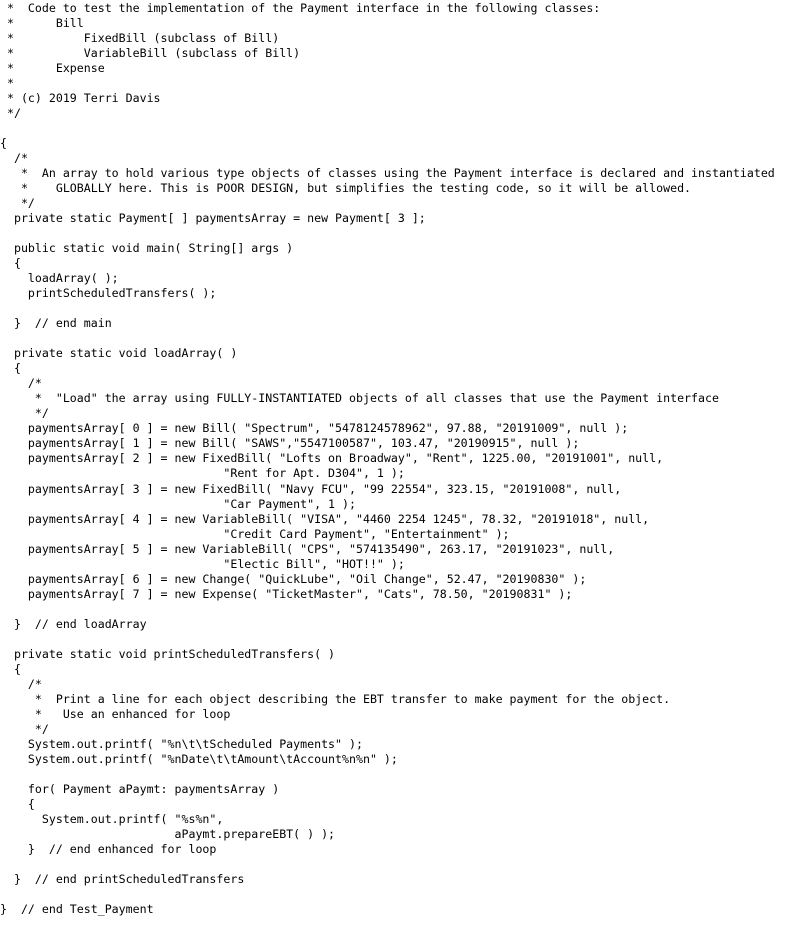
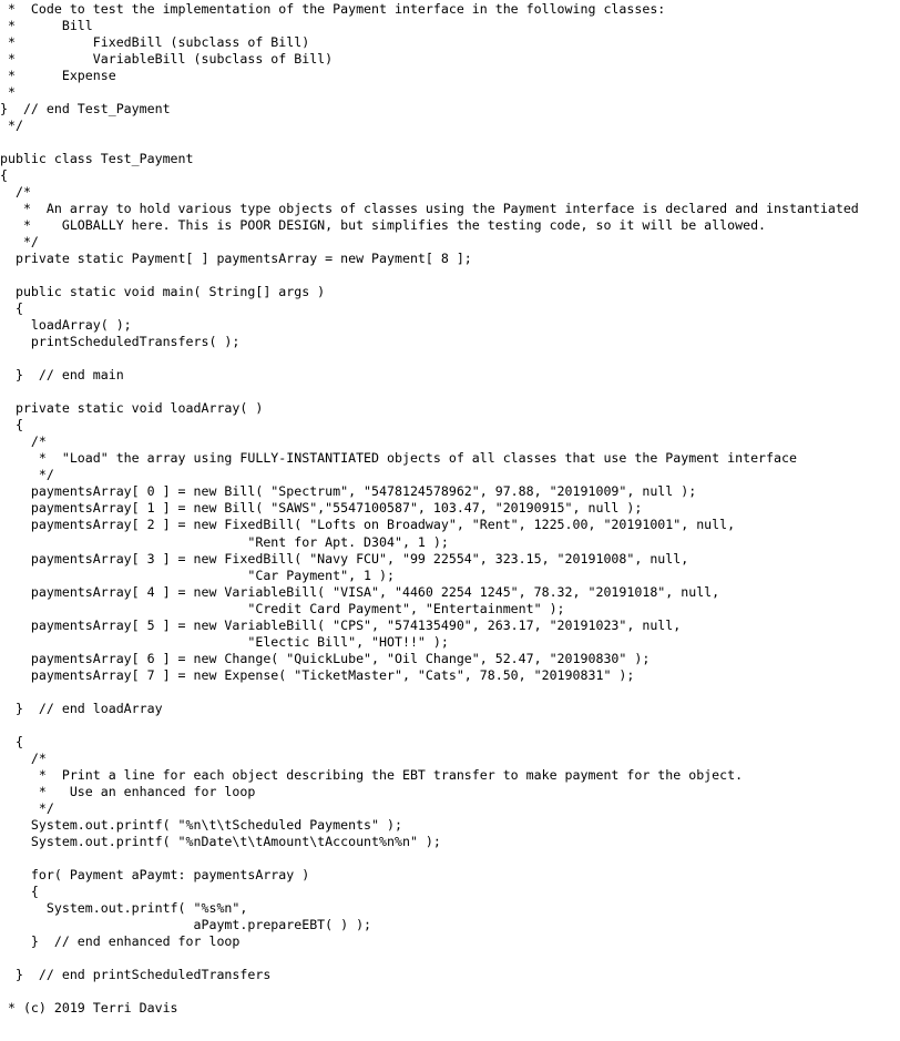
  * Code to test the implementation of the Payment interface in the following classes:
  * Bill
  * FixedBill (subclass of Bill)
  * VariableBill (subclass of Bill)
  * Expense
  *
- * (c) 2019 Terri Davis
+ } // end Test_Payment
  */
+ public class Test_Payment
  {
  /*
  * An array to hold various type objects of classes using the Payment interface is declared and instantiated
  * GLOBALLY here. This is POOR DESIGN, but simplifies the testing code, so it will be allowed.
  */
- private static Payment[ ] paymentsArray = new Payment[ 3 ];
+ private static Payment[ ] paymentsArray = new Payment[ 8 ];
  public static void main( String[] args )
  {
  loadArray( );
  printScheduledTransfers( );
  } // end main
  private static void loadArray( )
  {
  /*
  * "Load" the array using FULLY-INSTANTIATED objects of all classes that use the Payment interface
  */
  paymentsArray[ 0 ] = new Bill( "Spectrum", "5478124578962", 97.88, "20191009", null );
  paymentsArray[ 1 ] = new Bill( "SAWS","5547100587", 103.47, "20190915", null );
  paymentsArray[ 2 ] = new FixedBill( "Lofts on Broadway", "Rent", 1225.00, "20191001", null,
  "Rent for Apt. D304", 1 );
  paymentsArray[ 3 ] = new FixedBill( "Navy FCU", "99 22554", 323.15, "20191008", null,
  "Car Payment", 1 );
  paymentsArray[ 4 ] = new VariableBill( "VISA", "4460 2254 1245", 78.32, "20191018", null,
  "Credit Card Payment", "Entertainment" );
  paymentsArray[ 5 ] = new VariableBill( "CPS", "574135490", 263.17, "20191023", null,
  "Electic Bill", "HOT!!" );
  paymentsArray[ 6 ] = new Change( "QuickLube", "Oil Change", 52.47, "20190830" );
  paymentsArray[ 7 ] = new Expense( "TicketMaster", "Cats", 78.50, "20190831" );
  } // end loadArray
- private static void printScheduledTransfers( )
  {
  /*
  * Print a line for each object describing the EBT transfer to make payment for the object.
  * Use an enhanced for loop
  */
  System.out.printf( "%n\t\tScheduled Payments" );
  System.out.printf( "%nDate\t\tAmount\tAccount%n%n" );
  for( Payment aPaymt: paymentsArray )
  {
  System.out.printf( "%s%n",
  aPaymt.prepareEBT( ) );
  } // end enhanced for loop
  } // end printScheduledTransfers
- } // end Test_Payment
+ * (c) 2019 Terri Davis
